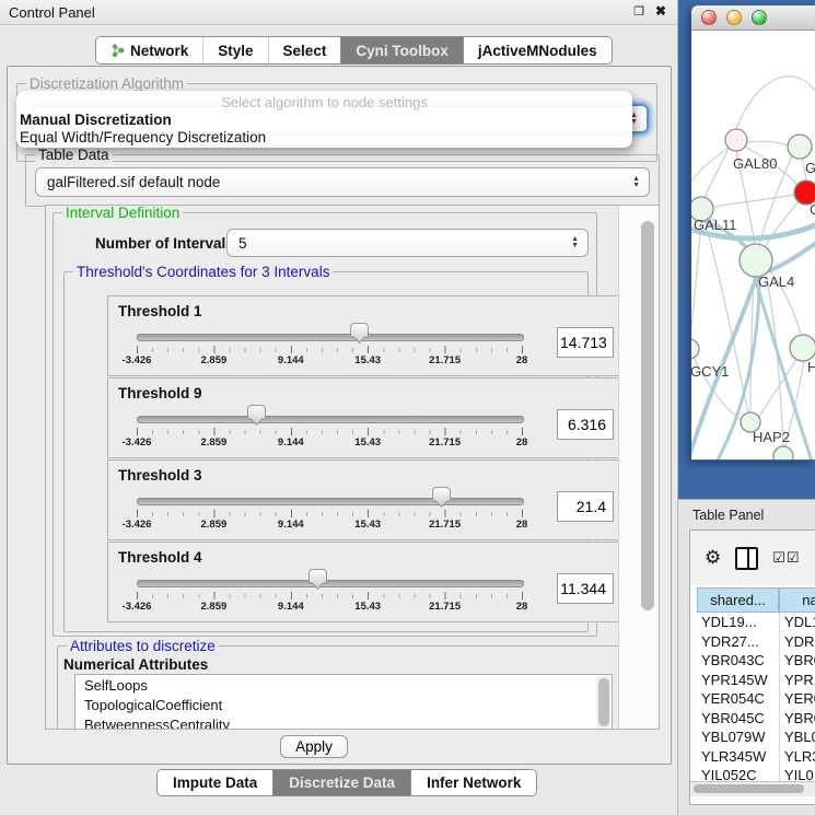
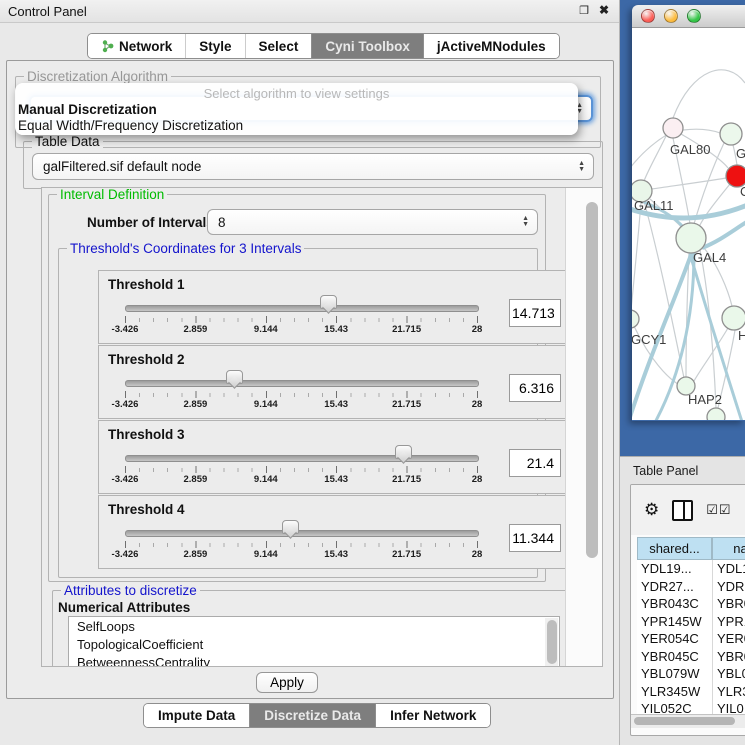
  Control Panel
  ❐
  ✖
  Network
  Style
  Select
  Cyni Toolbox
  jActiveMNodules
  Discretization Algorithm
- Select algorithm to node settings
+ Select algorithm to view settings
  Manual Discretization
  Equal Width/Frequency Discretization
  Table Data
  galFiltered.sif default node
  Interval Definition
  Number of Interval
- 5
+ 8
  Threshold's Coordinates for 3 Intervals
  Threshold 1
  -3.426
  2.859
  9.144
  15.43
  21.715
  28
  14.713
- Threshold 9
+ Threshold 2
  -3.426
  2.859
  9.144
  15.43
  21.715
  28
  6.316
  Threshold 3
  -3.426
  2.859
  9.144
  15.43
  21.715
  28
  21.4
  Threshold 4
  -3.426
  2.859
  9.144
  15.43
  21.715
  28
  11.344
  Attributes to discretize
  Numerical Attributes
  SelfLoops
  TopologicalCoefficient
  BetweennessCentrality
  Apply
  Impute Data
  Discretize Data
  Infer Network
  GAL80
  GAL11
  GAL4
  GCY1
  H
  HAP2
  Table Panel
  ⚙
  ☑☑
  shared...
  na
  YDL19...
  YDL
  YDR27...
  YDR
  YBR043C
  YBR
  YPR145W
  YPR
  YER054C
  YER
  YBR045C
  YBR
  YBL079W
  YBL
  YLR345W
  YLR
  YIL052C
  YIL0
